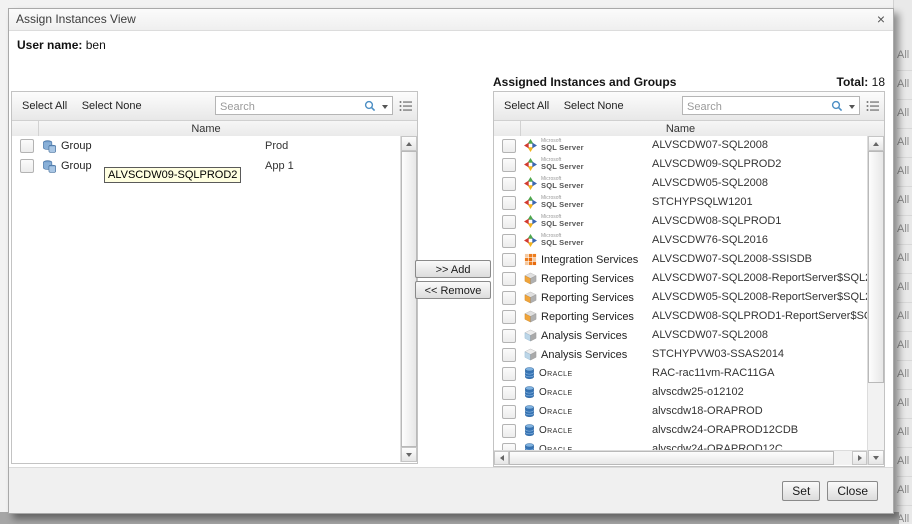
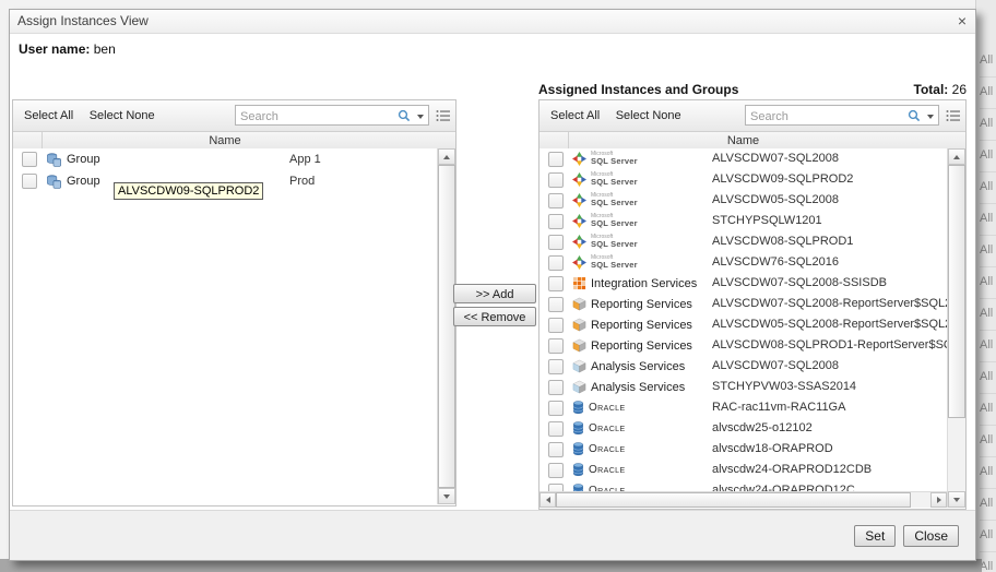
  All
  All
  All
  All
  All
  All
  All
  All
  All
  All
  All
  All
  All
  All
  All
  All
  All
  Assign Instances View
  ×
  User name: ben
  Assigned Instances and Groups
- Total: 18
+ Total: 26
  Select All Select None
  Search
  Name
  Group
- Prod
+ App 1
  Group
- App 1
+ Prod
  >> Add
  << Remove
  Select All Select None
  Search
  Name
  SQL Server
  ALVSCDW07-SQL2008
  SQL Server
  ALVSCDW09-SQLPROD2
  SQL Server
  ALVSCDW05-SQL2008
  SQL Server
  STCHYPSQLW1201
  SQL Server
  ALVSCDW08-SQLPROD1
  SQL Server
  ALVSCDW76-SQL2016
  Integration Services
  ALVSCDW07-SQL2008-SSISDB
  Reporting Services
  ALVSCDW07-SQL2008-ReportServer$SQL
  Reporting Services
  ALVSCDW05-SQL2008-ReportServer$SQL
  Reporting Services
  ALVSCDW08-SQLPROD1-ReportServer$S
  Analysis Services
  ALVSCDW07-SQL2008
  Analysis Services
  STCHYPVW03-SSAS2014
  Oracle
  RAC-rac11vm-RAC11GA
  Oracle
  alvscdw25-o12102
  Oracle
  alvscdw18-ORAPROD
  Oracle
  alvscdw24-ORAPROD12CDB
  alvscdw24-ORAPROD12C
  ALVSCDW09-SQLPROD2
  Set
  Close
